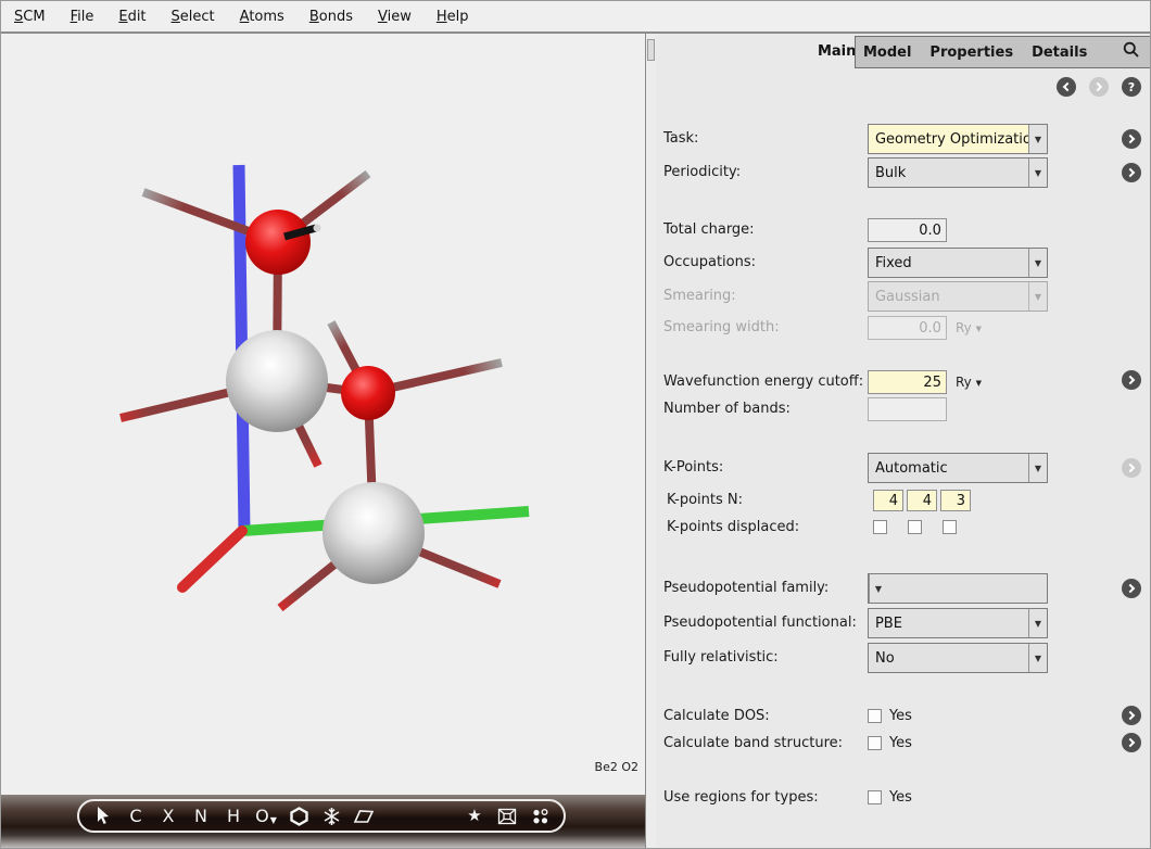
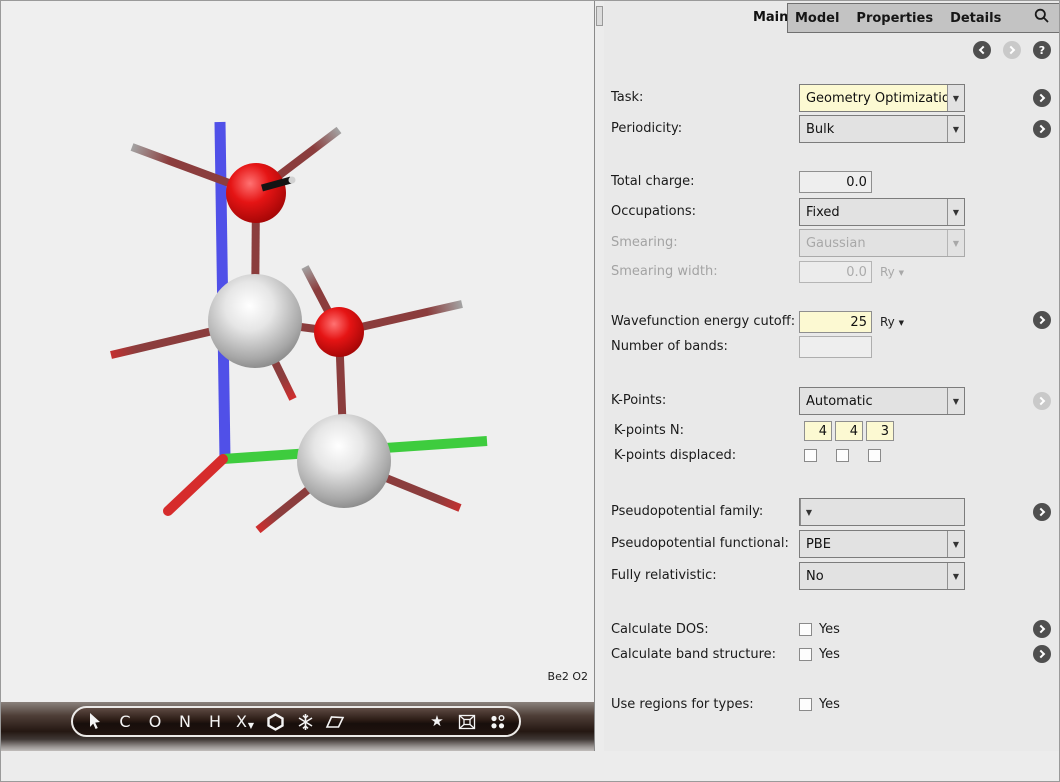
- SCM
- File
- Edit
- Select
- Atoms
- Bonds
- View
- Help
  Be2 O2
  C
- X
+ O
  N
  H
- O
+ X
  ▼
  ★
  Main
  Model
  Properties
  Details
  ?
  Task:
  Geometry Optimizatio
  ▼
  Periodicity:
  Bulk
  ▼
  Total charge:
  0.0
  Occupations:
  Fixed
  ▼
  Smearing:
  Gaussian
  ▼
  Smearing width:
  0.0
  Ry ▼
  Wavefunction energy cutoff:
  25
  Ry ▼
  Number of bands:
  K-Points:
  Automatic
  ▼
  K-points N:
  4
  4
  3
  K-points displaced:
  Pseudopotential family:
  ▼
  Pseudopotential functional:
  PBE
  ▼
  Fully relativistic:
  No
  ▼
  Calculate DOS:
  Yes
  Calculate band structure:
  Yes
  Use regions for types:
  Yes
